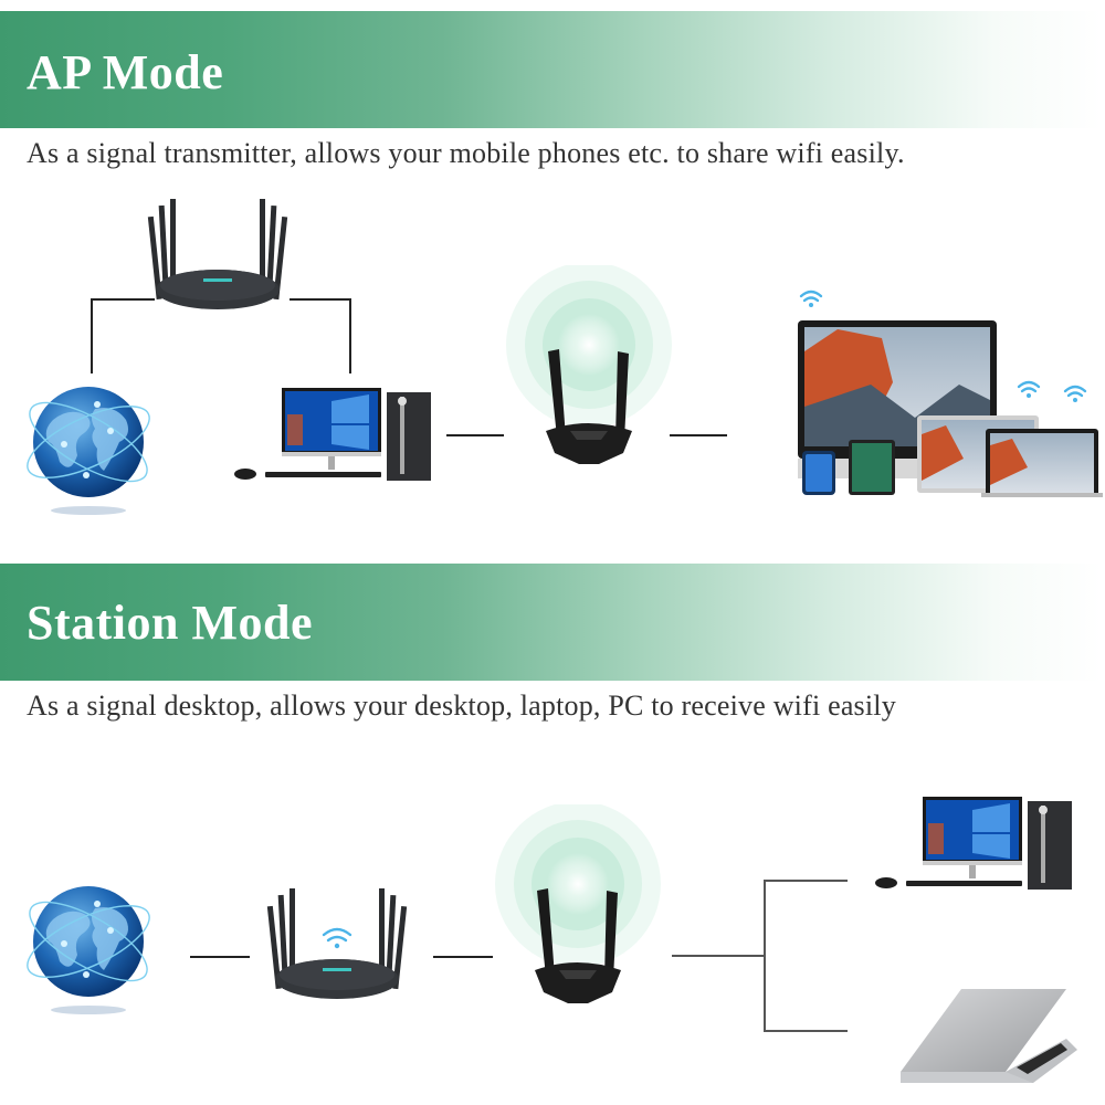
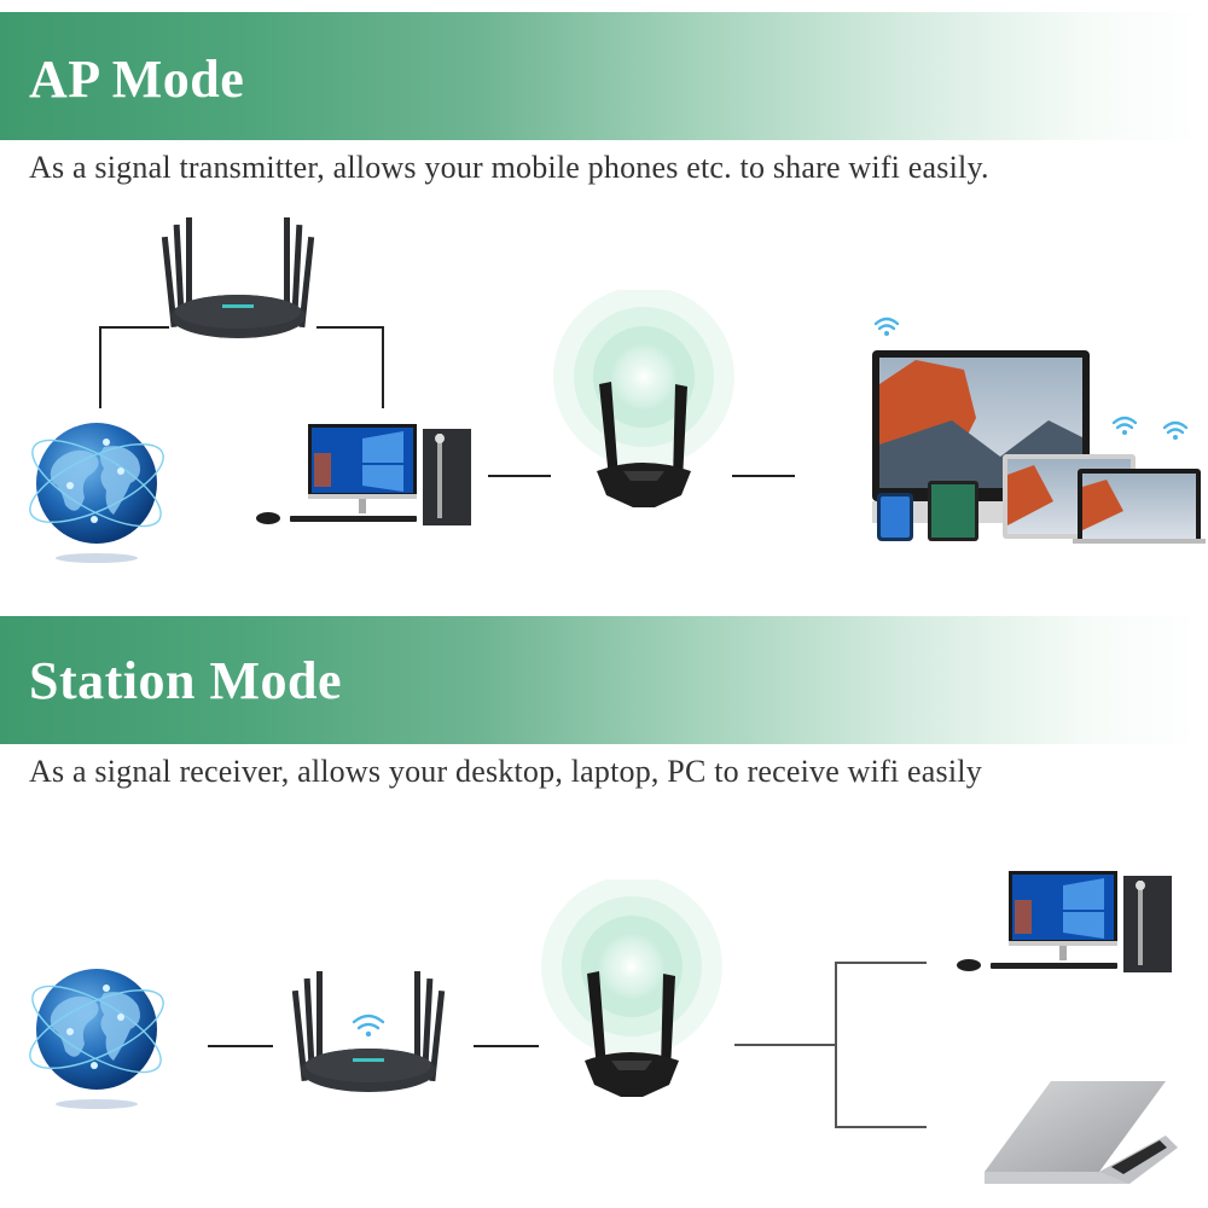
  AP Mode
  As a signal transmitter, allows your mobile phones etc. to share wifi easily.
  Station Mode
- As a signal desktop, allows your desktop, laptop, PC to receive wifi easily
+ As a signal receiver, allows your desktop, laptop, PC to receive wifi easily
